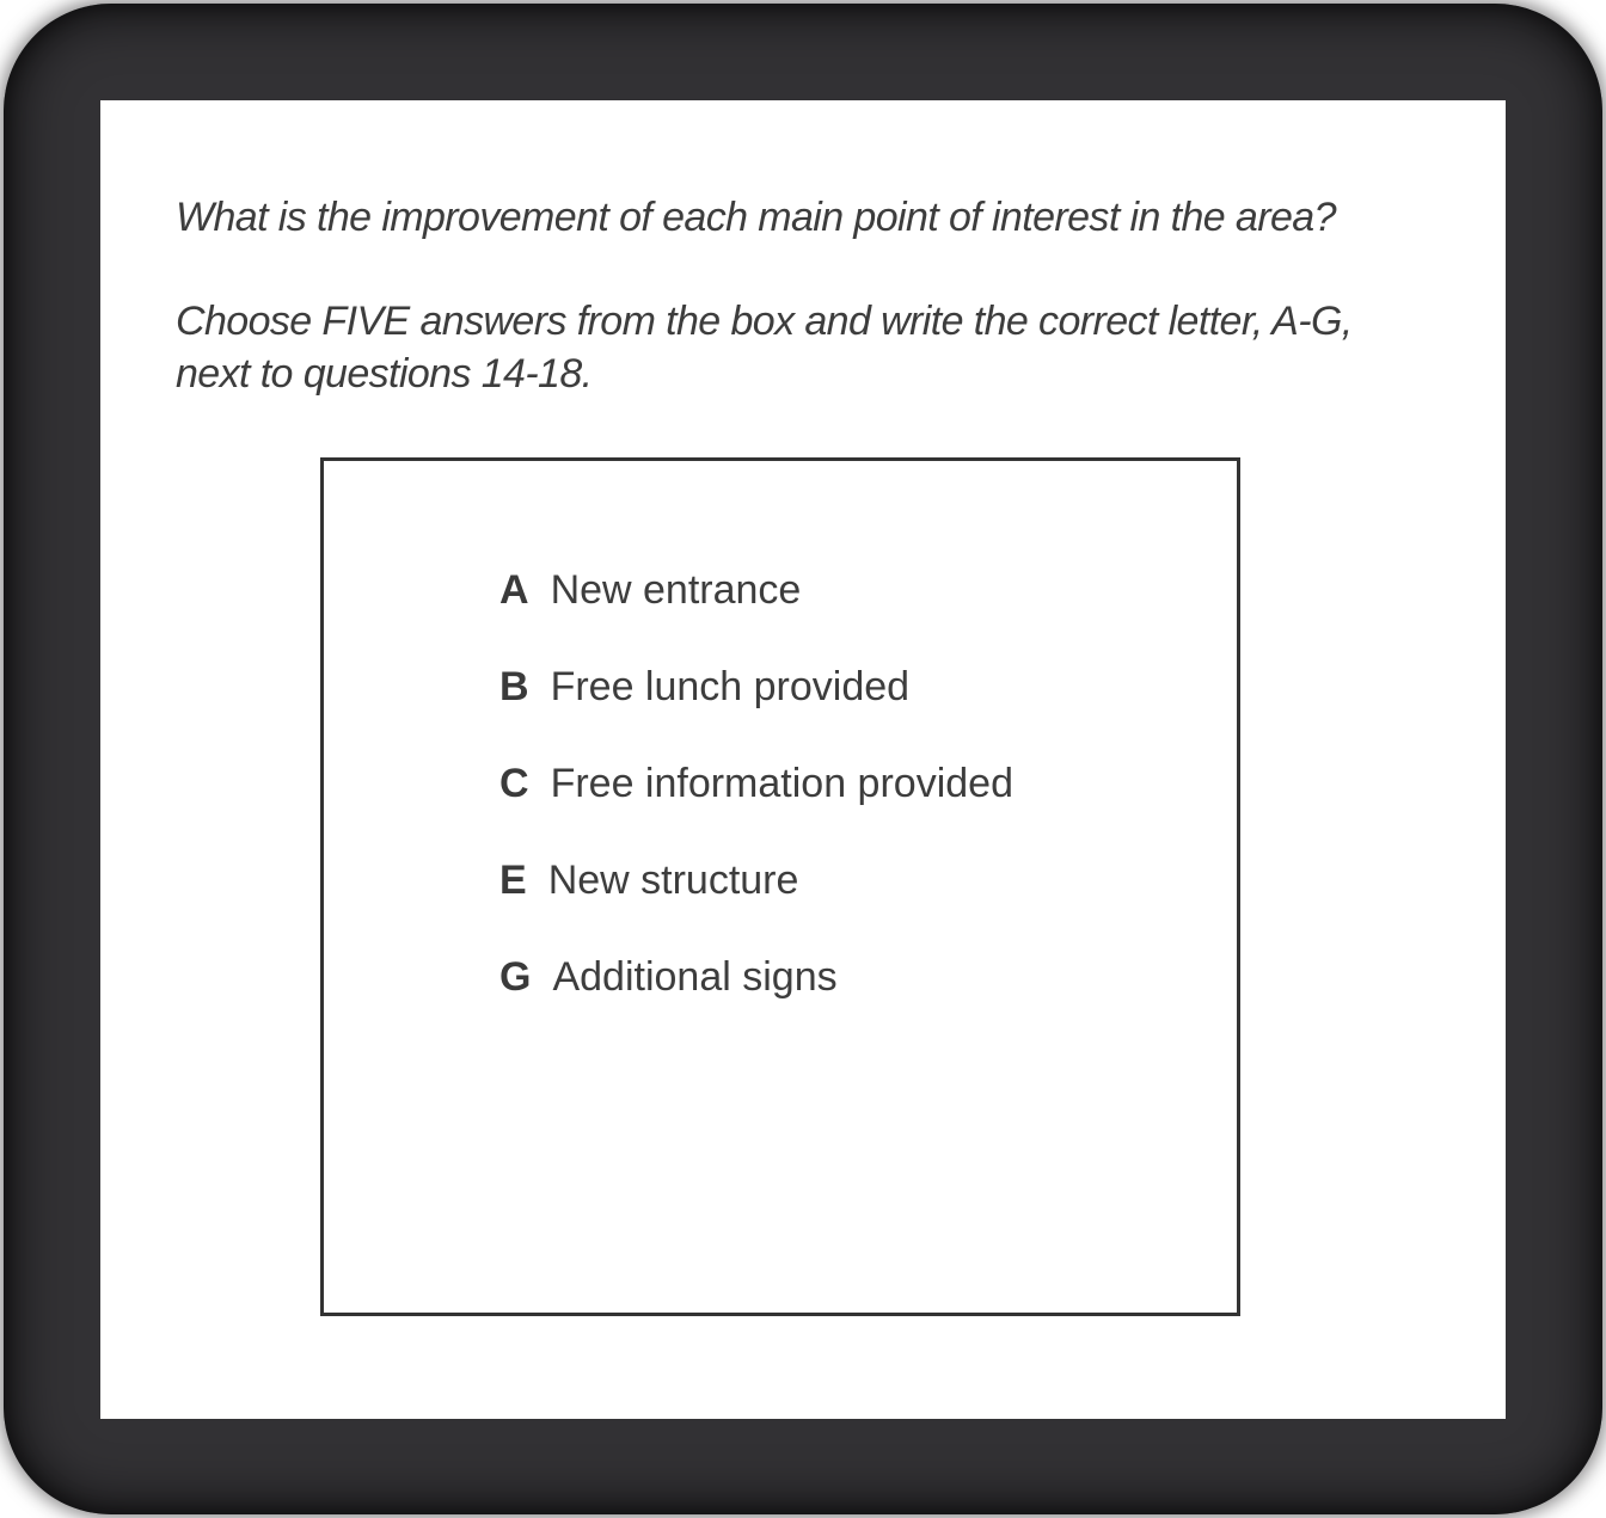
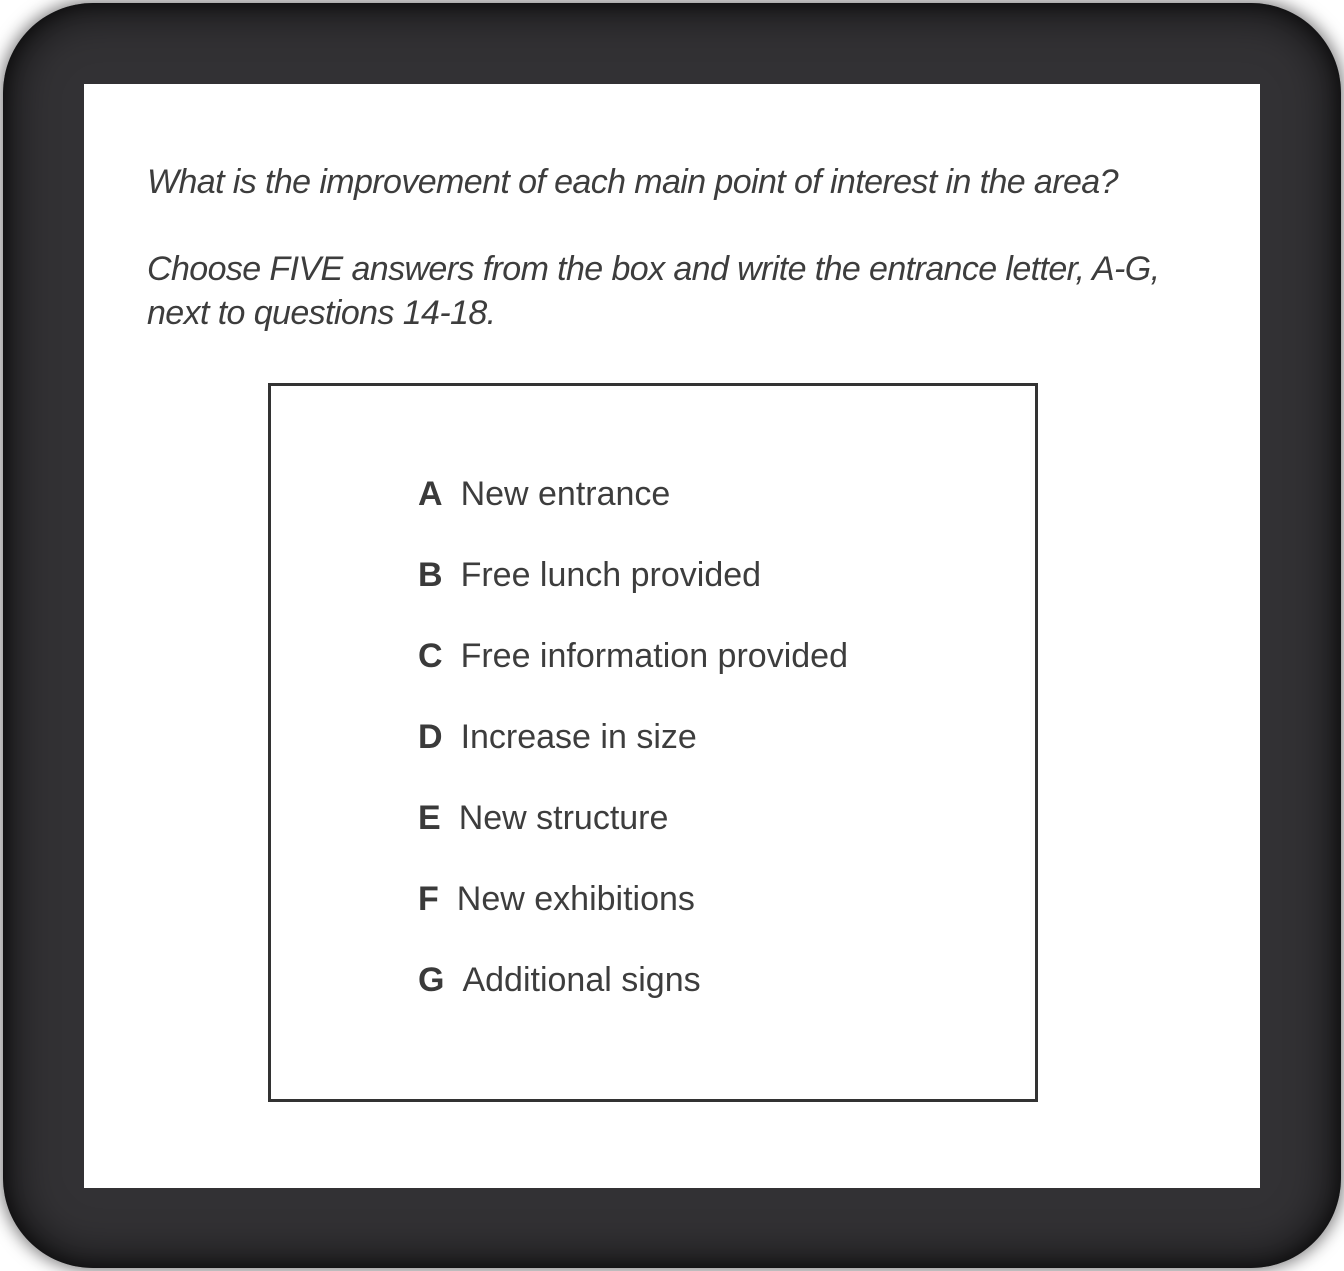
  What is the improvement of each main point of interest in the area?
- Choose FIVE answers from the box and write the correct letter, A-G,
+ Choose FIVE answers from the box and write the entrance letter, A-G,
  next to questions 14-18.
  A New entrance
  B Free lunch provided
  C Free information provided
+ D Increase in size
  E New structure
+ F New exhibitions
  G Additional signs
